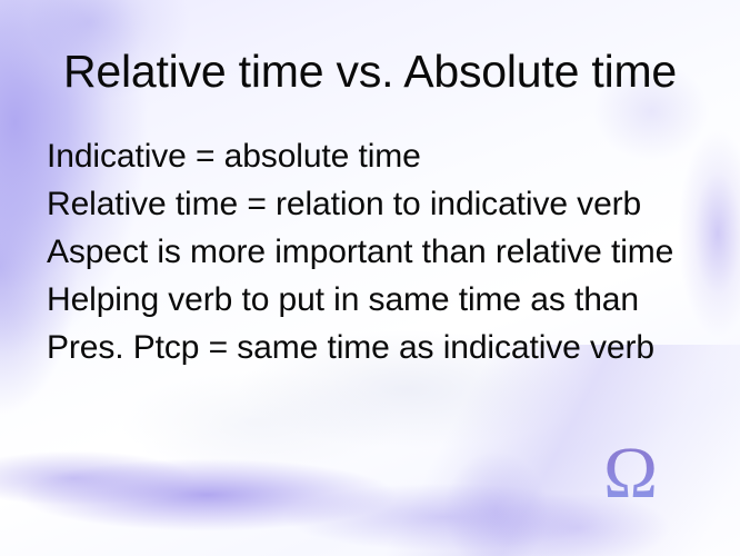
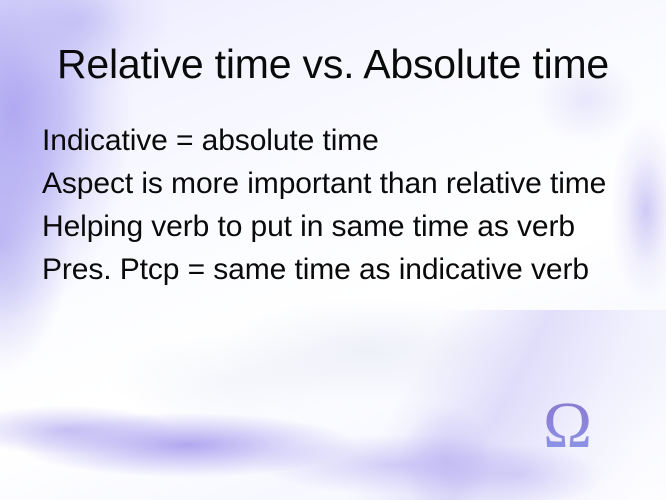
  Relative time vs. Absolute time
  Indicative = absolute time
- Relative time = relation to indicative verb
  Aspect is more important than relative time
- Helping verb to put in same time as than
+ Helping verb to put in same time as verb
  Pres. Ptcp = same time as indicative verb
  Ω
